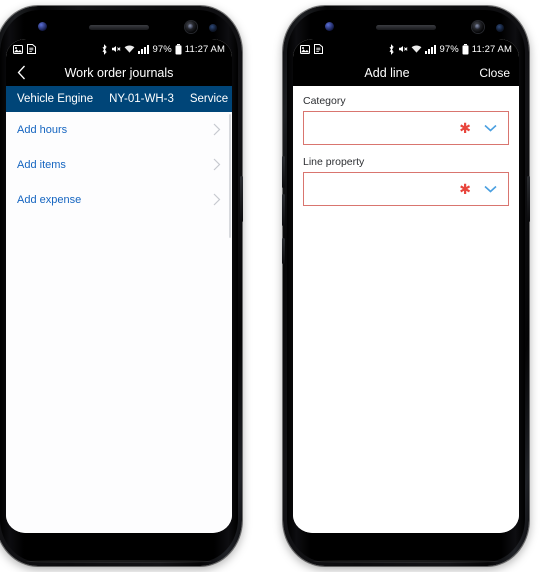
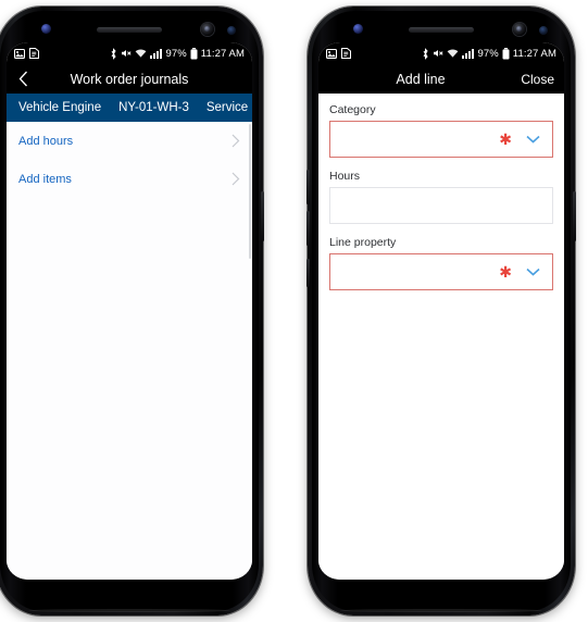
  97%
  11:27 AM
  Work order journals
  Vehicle Engine
  NY-01-WH-3
  Service
  Add hours
  Add items
- Add expense
  97%
  11:27 AM
  Add line
  Close
  Category
  ✱
+ Hours
  Line property
  ✱
